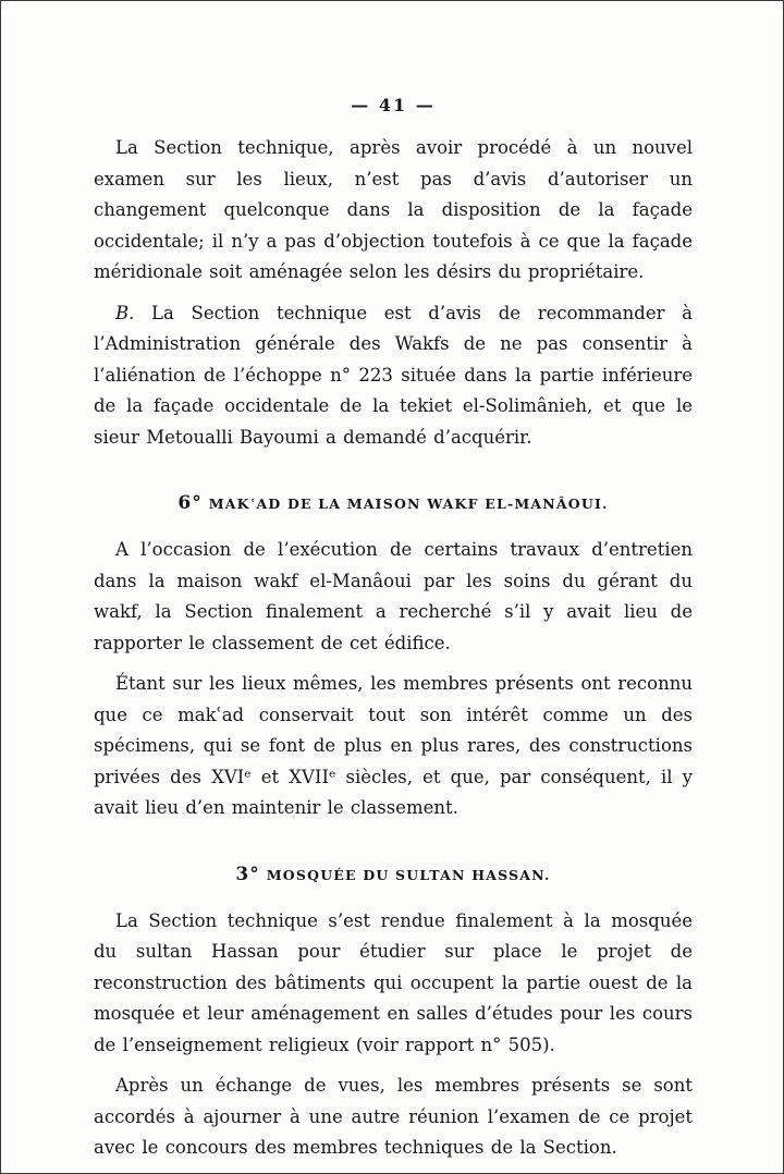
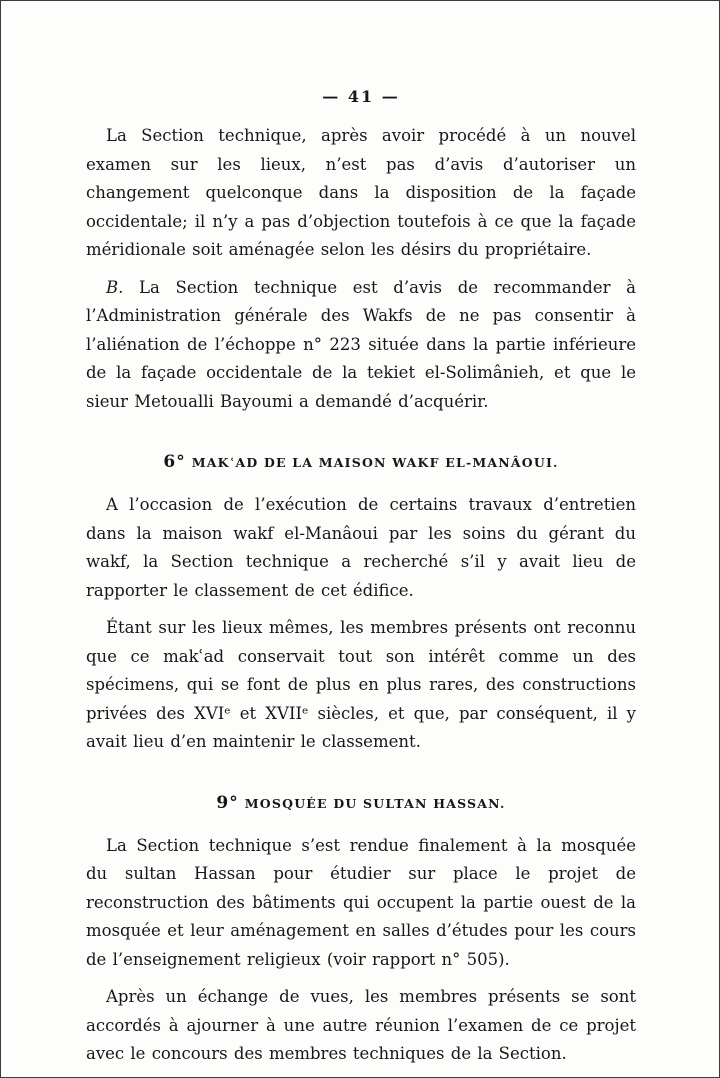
  — 41 —
  La Section technique, après avoir procédé à un nouvel examen sur les lieux, n’est pas d’avis d’autoriser un changement quelconque dans la disposition de la façade occidentale; il n’y a pas d’objection toutefois à ce que la façade méridionale soit aménagée selon les désirs du propriétaire.
  B. La Section technique est d’avis de recommander à l’Administration générale des Wakfs de ne pas consentir à l’aliénation de l’échoppe n° 223 située dans la partie inférieure de la façade occidentale de la tekiet el-Solimânieh, et que le sieur Metoualli Bayoumi a demandé d’acquérir.
  6° MAKʿAD DE LA MAISON WAKF EL-MANÂOUI.
- A l’occasion de l’exécution de certains travaux d’entretien dans la maison wakf el-Manâoui par les soins du gérant du wakf, la Section finalement a recherché s’il y avait lieu de rapporter le classement de cet édifice.
+ A l’occasion de l’exécution de certains travaux d’entretien dans la maison wakf el-Manâoui par les soins du gérant du wakf, la Section technique a recherché s’il y avait lieu de rapporter le classement de cet édifice.
  Étant sur les lieux mêmes, les membres présents ont reconnu que ce makʿad conservait tout son intérêt comme un des spécimens, qui se font de plus en plus rares, des constructions privées des XVIᵉ et XVIIᵉ siècles, et que, par conséquent, il y avait lieu d’en maintenir le classement.
- 3° MOSQUÉE DU SULTAN HASSAN.
+ 9° MOSQUÉE DU SULTAN HASSAN.
  La Section technique s’est rendue finalement à la mosquée du sultan Hassan pour étudier sur place le projet de reconstruction des bâtiments qui occupent la partie ouest de la mosquée et leur aménagement en salles d’études pour les cours de l’enseignement religieux (voir rapport n° 505).
  Après un échange de vues, les membres présents se sont accordés à ajourner à une autre réunion l’examen de ce projet avec le concours des membres techniques de la Section.
